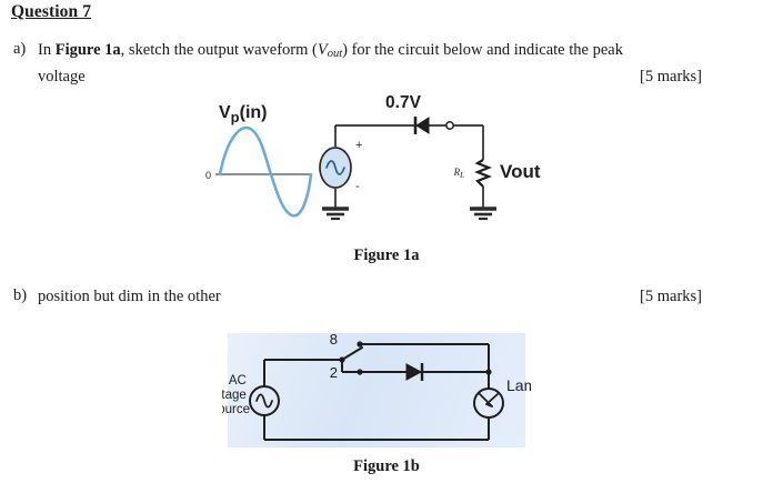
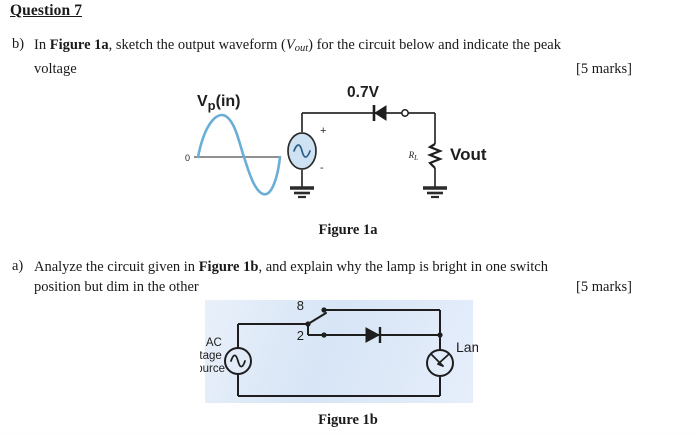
  Question 7
- a)
+ b)
  In Figure 1a, sketch the output waveform (Vout) for the circuit below and indicate the peak
  voltage
  [5 marks]
  +
  -
  0.7V
  RL
  Vout
  Vp(in)
  0
  Figure 1a
- b)
+ a)
+ Analyze the circuit given in Figure 1b, and explain why the lamp is bright in one switch
  position but dim in the other
  [5 marks]
  8
  2
  AC tage ource
  Lam
  Figure 1b
